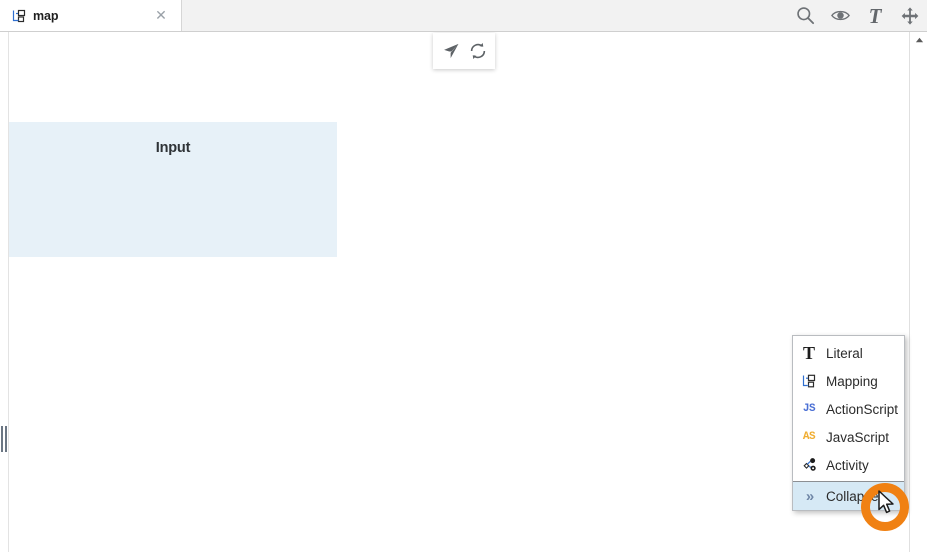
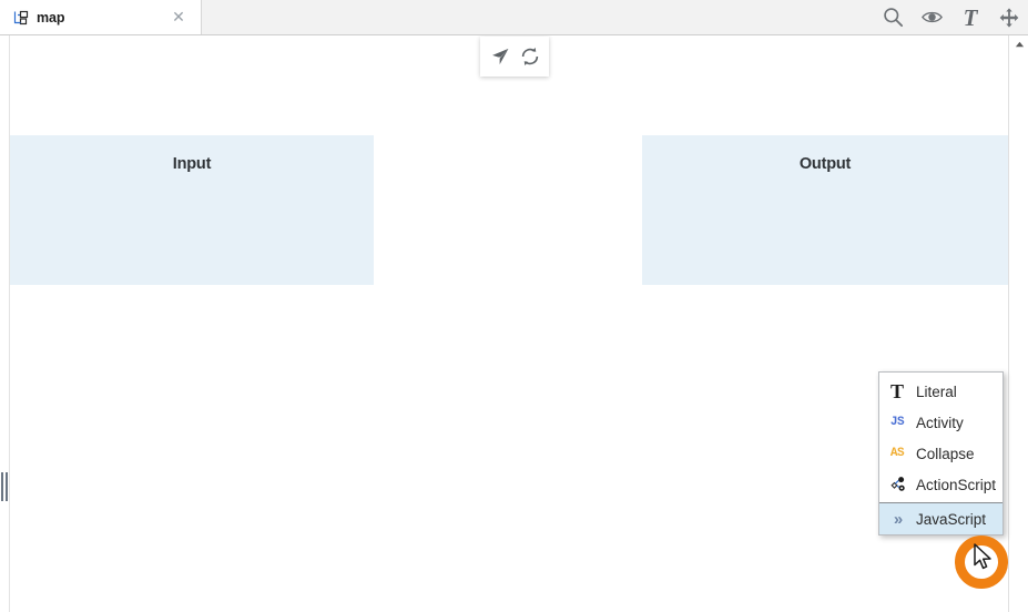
  map
  ✕
  T
  Input
+ Output
  T
  Literal
- Mapping
  JS
- ActionScript
+ Activity
  AS
- JavaScript
+ Collapse
- Activity
+ ActionScript
  »
- Collapse
+ JavaScript
